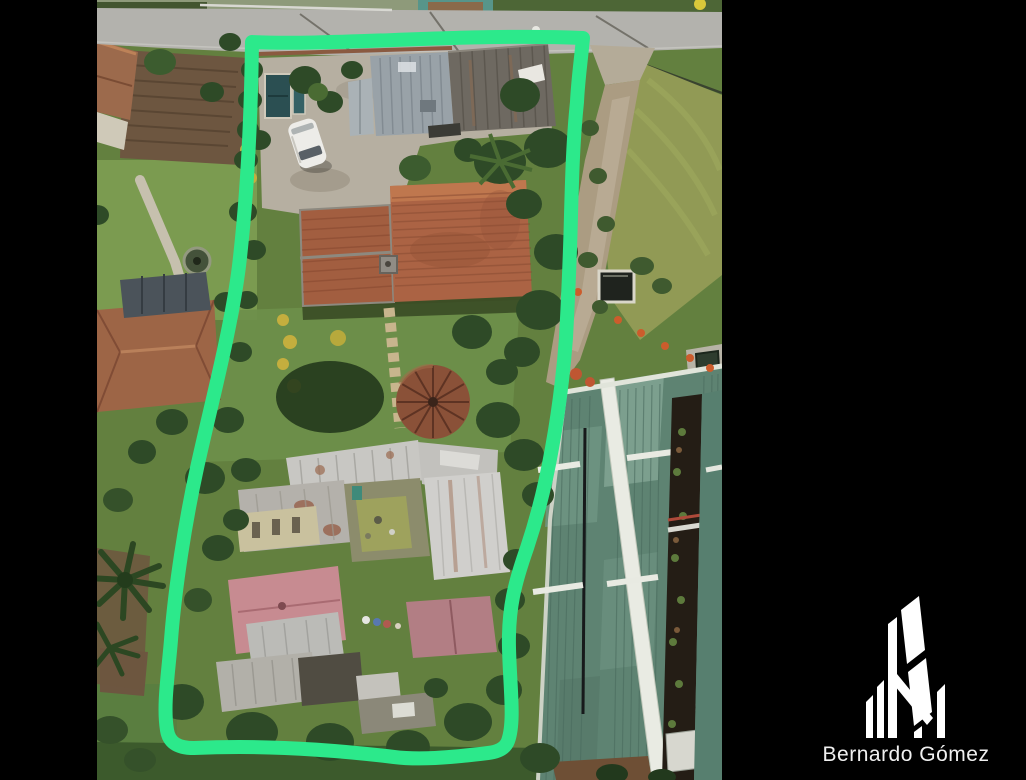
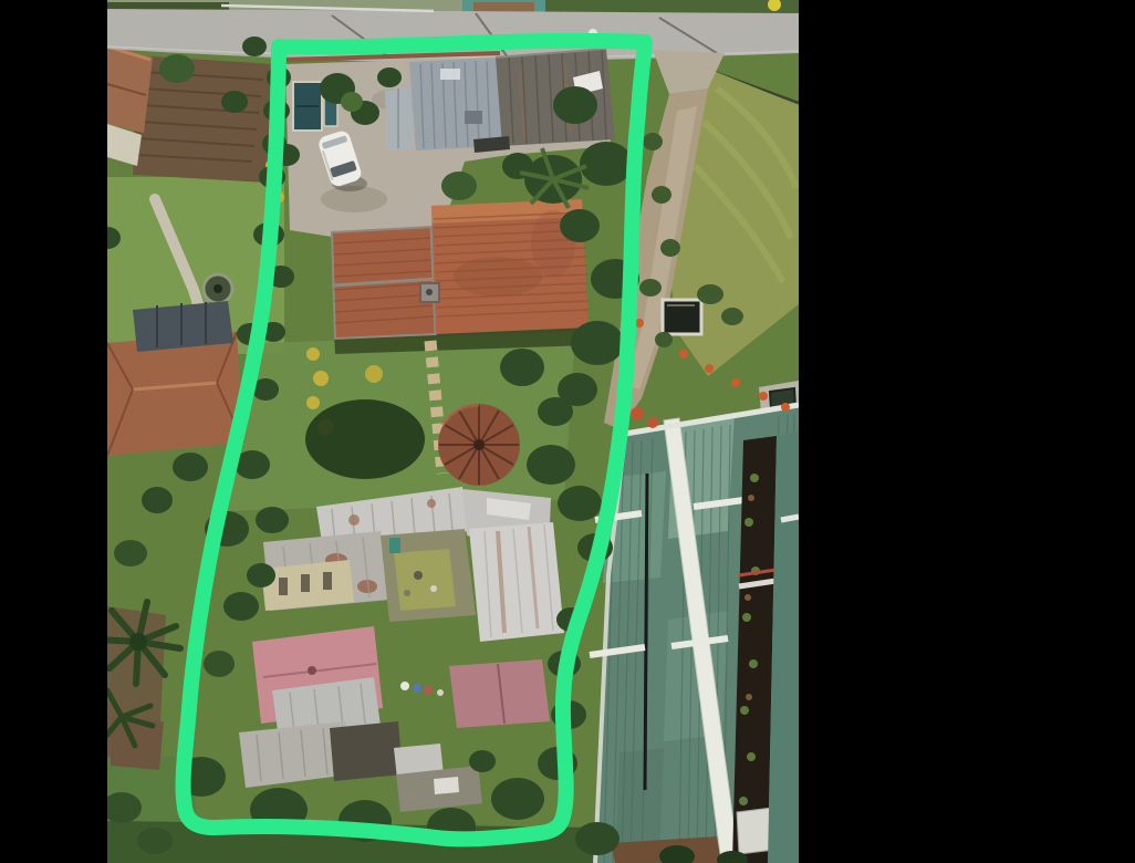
- Bernardo Gómez
